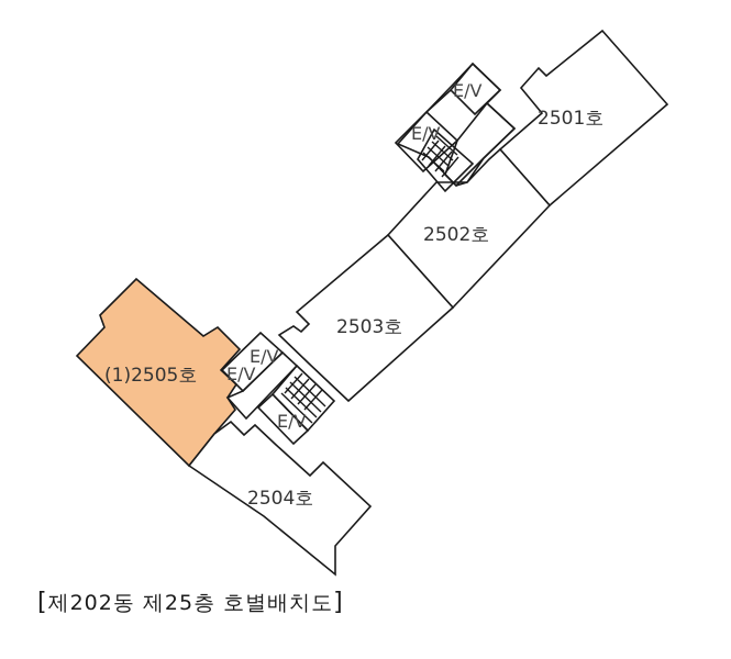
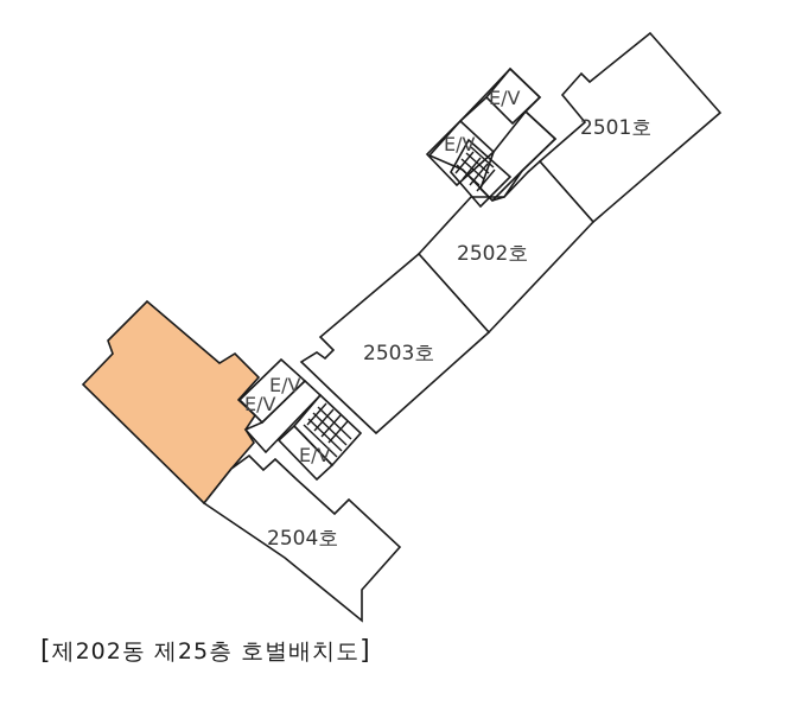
  E/V
  E/V
  E/V
  E/V
  E/V
  2501호
  2502호
  2503호
- (1)2505호
  2504호
  [제202동 제25층 호별배치도]
